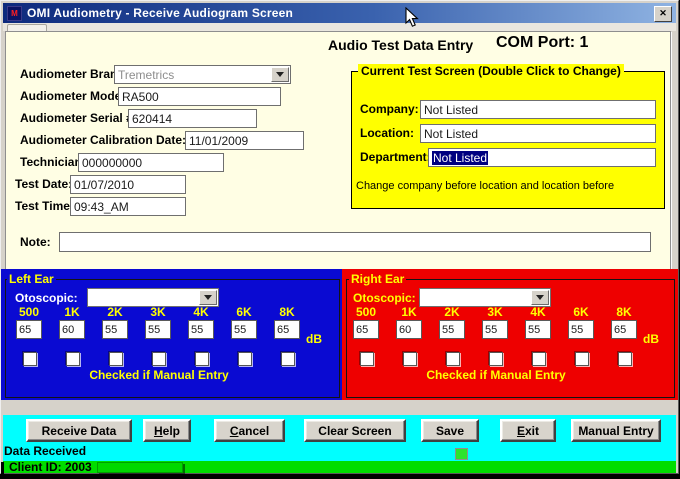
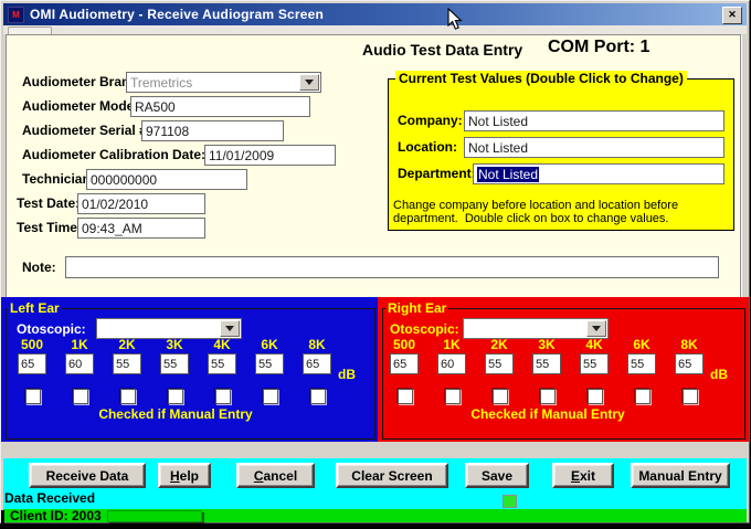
  M
  OMI Audiometry - Receive Audiogram Screen
  ✕
  Audio Test Data Entry
  COM Port: 1
  Audiometer Bra
  Tremetrics
  Audiometer Mod
  RA500
  Audiometer Serial
- 620414
+ 971108
  Audiometer Calibration Date
  11/01/2009
  Technicia
  000000000
  Test Date
- 01/07/2010
+ 01/02/2010
  Test Time
  09:43_AM
  Note:
- Current Test Screen (Double Click to Change)
+ Current Test Values (Double Click to Change)
  Company:
  Not Listed
  Location:
  Not Listed
  Department
  Not Listed
  Change company before location and location before
+ department. Double click on box to change values.
  Left Ear
  Otoscopic:
  500
  1K
  2K
  3K
  4K
  6K
  8K
  65
  60
  55
  55
  55
  55
  65
  dB
  Checked if Manual Entry
  Right Ear
  Otoscopic:
  500
  1K
  2K
  3K
  4K
  6K
  8K
  65
  60
  55
  55
  55
  55
  65
  dB
  Checked if Manual Entry
  Receive Data
  H
  elp
  C
  ancel
  Clear Screen
  Save
  E
  xit
  Manual Entry
  Data Received
  Client ID: 2003
